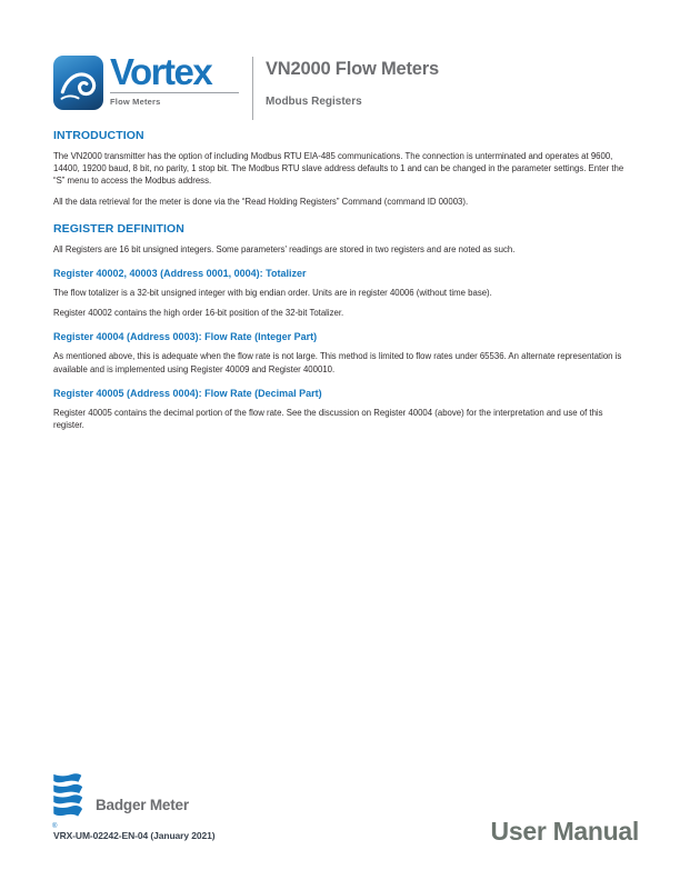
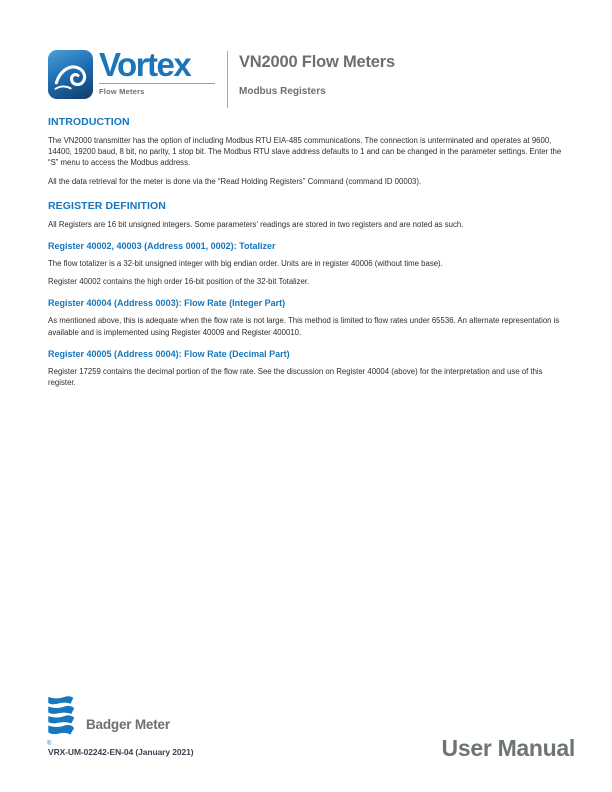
  Vortex
  Flow Meters
  VN2000 Flow Meters
  Modbus Registers
  INTRODUCTION
  The VN2000 transmitter has the option of including Modbus RTU EIA-485 communications. The connection is unterminated and operates at 9600, 14400, 19200 baud, 8 bit, no parity, 1 stop bit. The Modbus RTU slave address defaults to 1 and can be changed in the parameter settings. Enter the “S” menu to access the Modbus address.
  All the data retrieval for the meter is done via the “Read Holding Registers” Command (command ID 00003).
  REGISTER DEFINITION
  All Registers are 16 bit unsigned integers. Some parameters' readings are stored in two registers and are noted as such.
- Register 40002, 40003 (Address 0001, 0004): Totalizer
+ Register 40002, 40003 (Address 0001, 0002): Totalizer
  The flow totalizer is a 32-bit unsigned integer with big endian order. Units are in register 40006 (without time base).
  Register 40002 contains the high order 16-bit position of the 32-bit Totalizer.
  Register 40004 (Address 0003): Flow Rate (Integer Part)
  As mentioned above, this is adequate when the flow rate is not large. This method is limited to flow rates under 65536. An alternate representation is available and is implemented using Register 40009 and Register 400010.
  Register 40005 (Address 0004): Flow Rate (Decimal Part)
- Register 40005 contains the decimal portion of the flow rate. See the discussion on Register 40004 (above) for the interpretation and use of this register.
+ Register 17259 contains the decimal portion of the flow rate. See the discussion on Register 40004 (above) for the interpretation and use of this register.
  Badger Meter
  VRX-UM-02242-EN-04 (January 2021)
  User Manual
